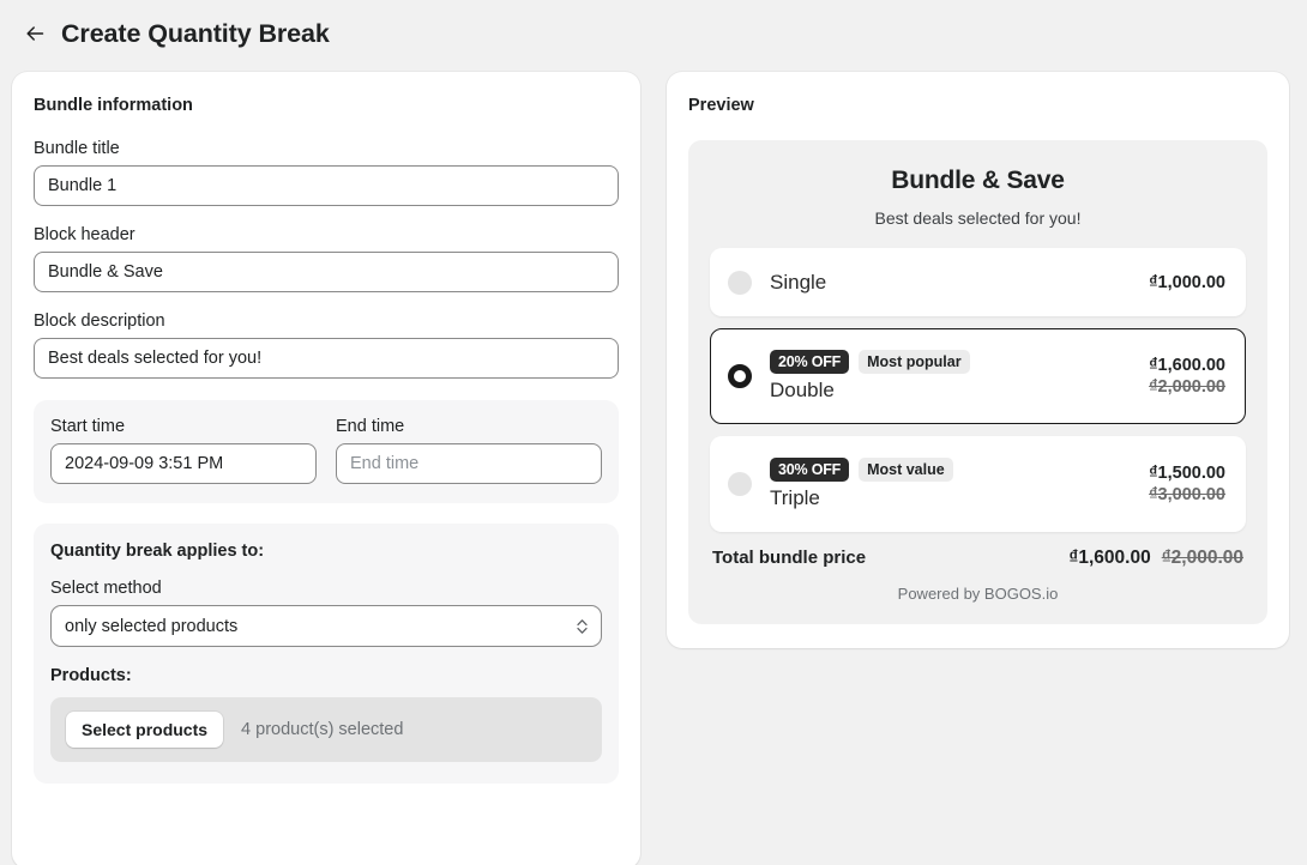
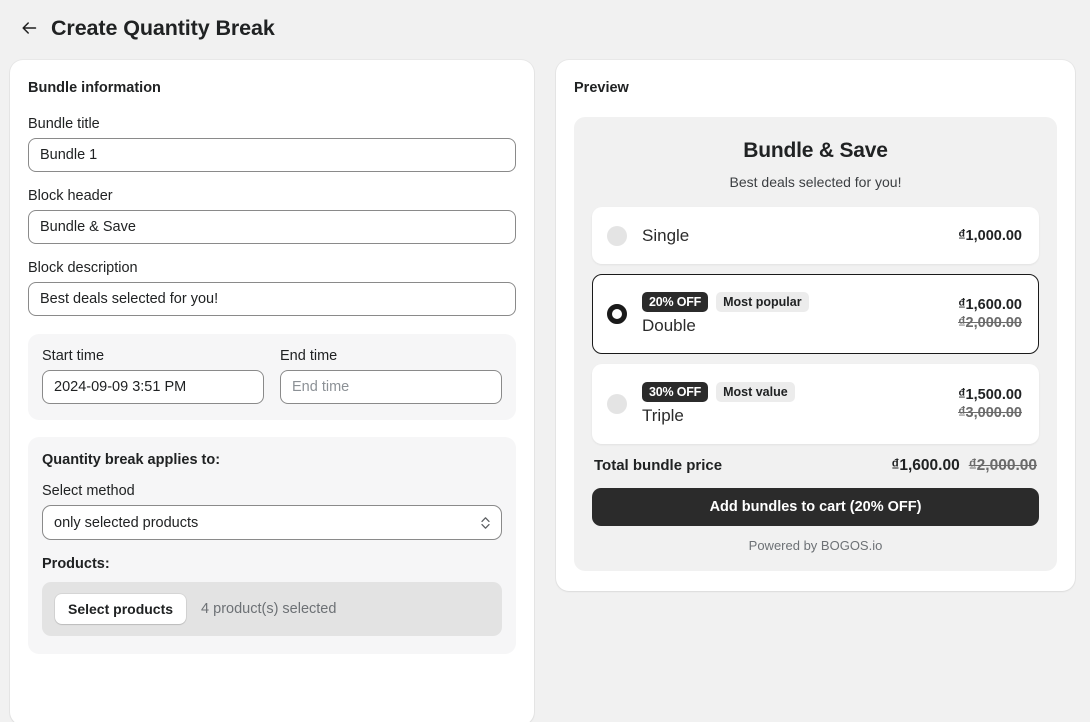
  Create Quantity Break
  Bundle information
  Bundle title
  Bundle 1
  Block header
  Bundle & Save
  Block description
  Best deals selected for you!
  Start time
  2024-09-09 3:51 PM
  End time
  End time
  Quantity break applies to:
  Select method
  only selected products
  Products:
  Select products
  4 product(s) selected
  Preview
  Bundle & Save
  Best deals selected for you!
  Single
  ₫1,000.00
  20% OFF
  Most popular
  Double
  ₫1,600.00
  ₫2,000.00
  30% OFF
  Most value
  Triple
  ₫1,500.00
  ₫3,000.00
  Total bundle price
  ₫1,600.00
  ₫2,000.00
+ Add bundles to cart (20% OFF)
  Powered by BOGOS.io
